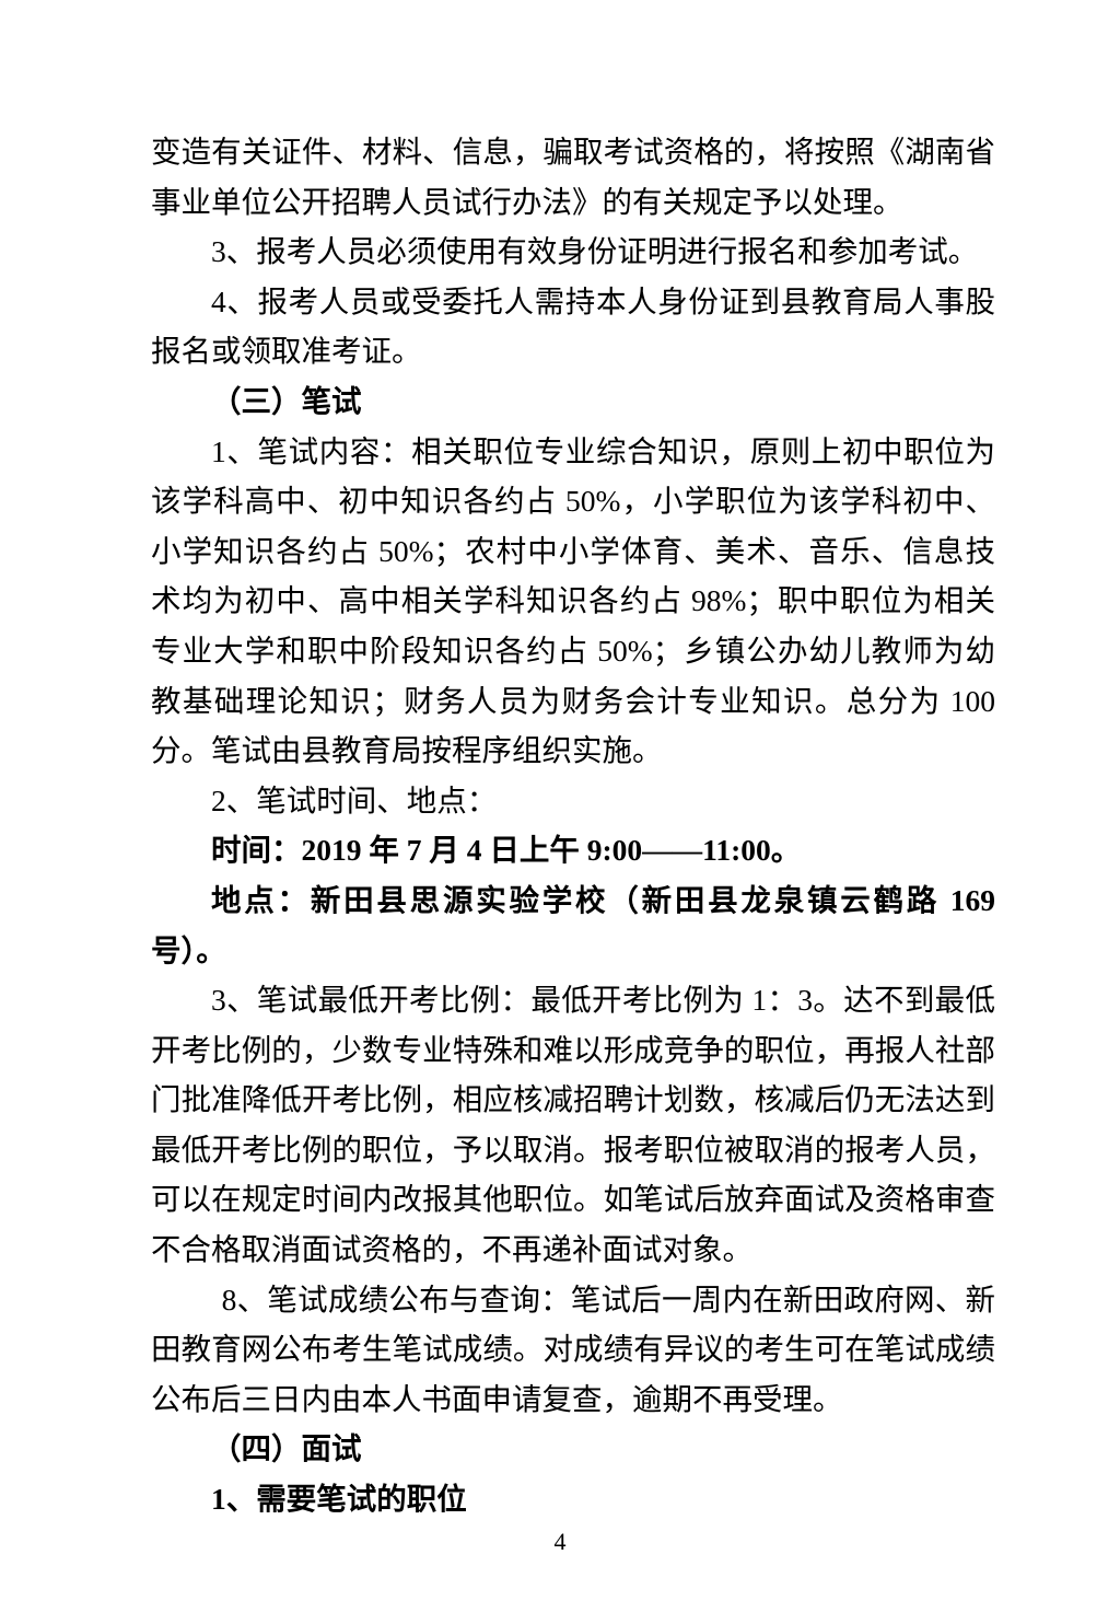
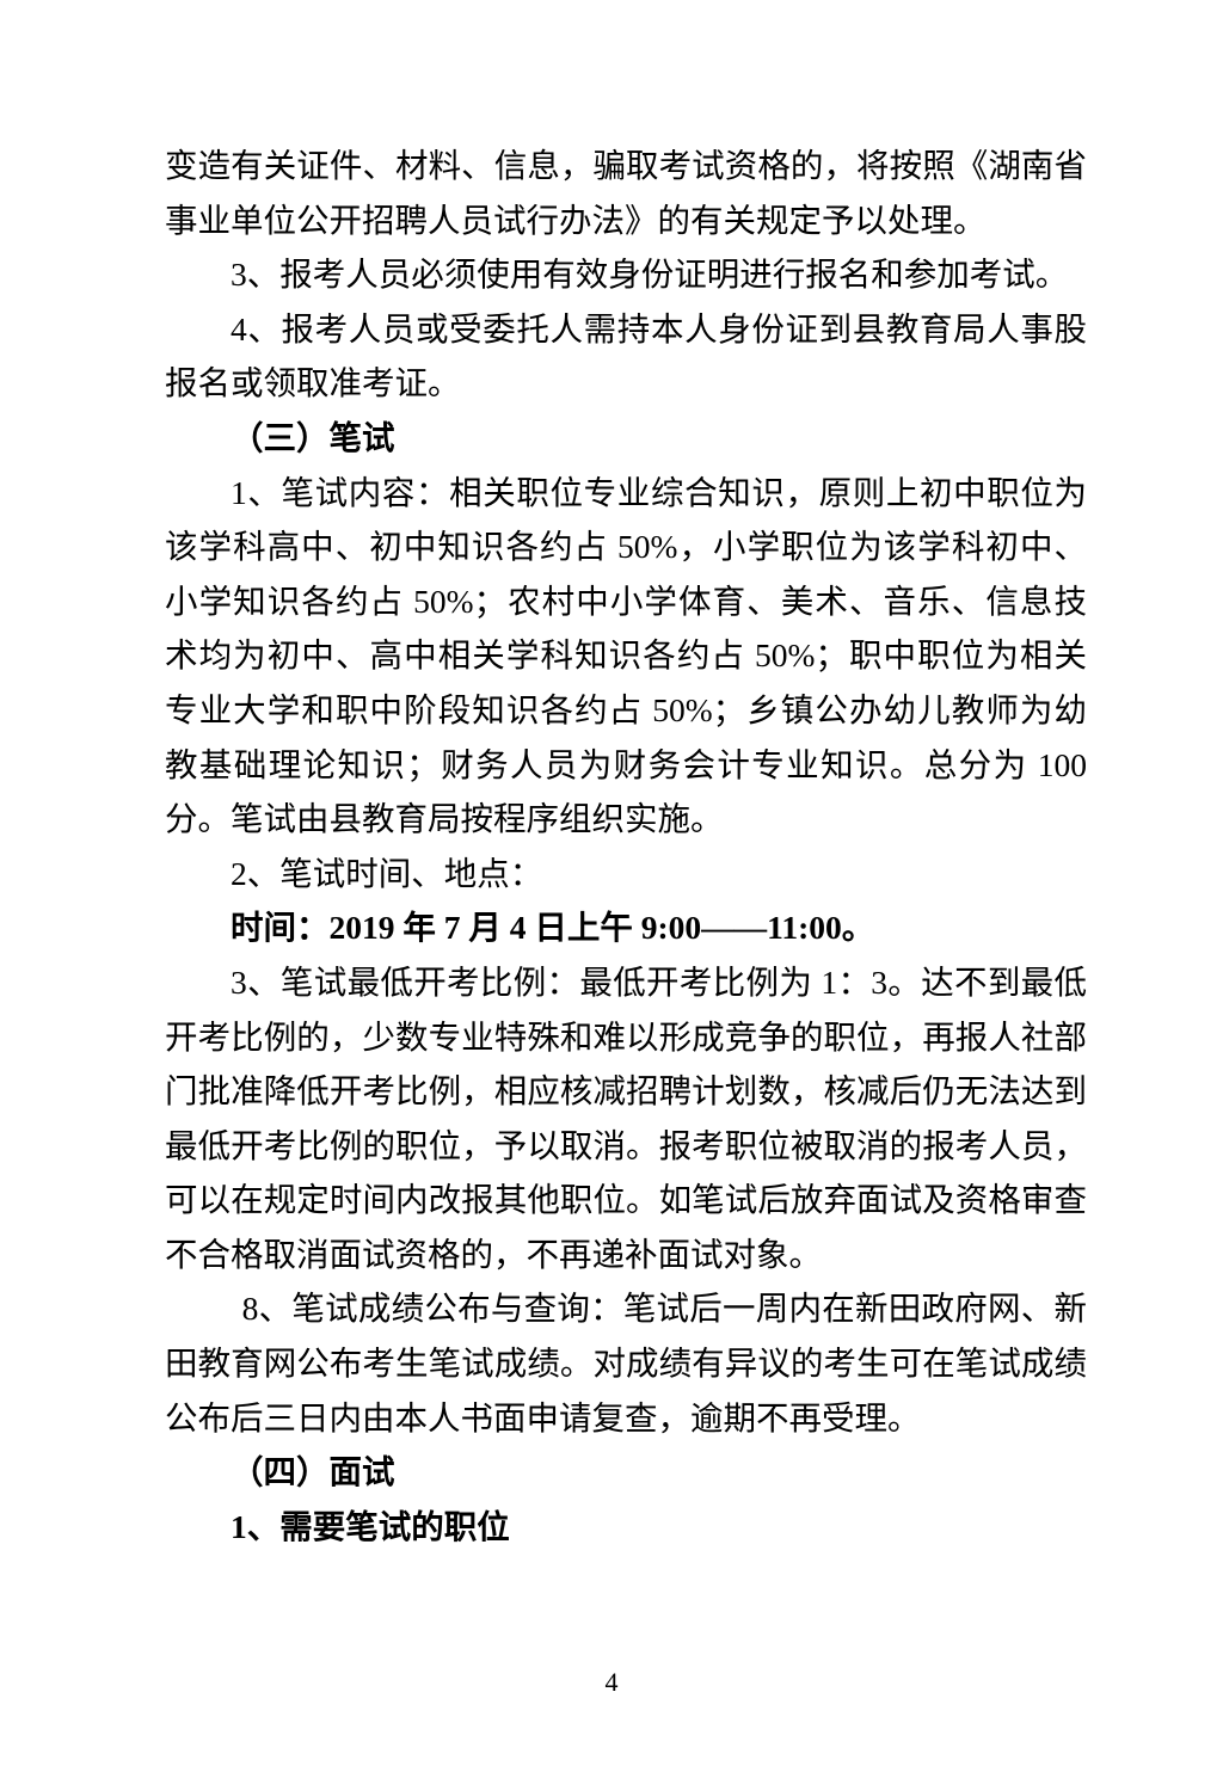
  变造有关证件、材料、信息，骗取考试资格的，将按照《湖南省事业单位公开招聘人员试行办法》的有关规定予以处理。
  3、报考人员必须使用有效身份证明进行报名和参加考试。
  4、报考人员或受委托人需持本人身份证到县教育局人事股报名或领取准考证。
  （三）笔试
- 1、笔试内容：相关职位专业综合知识，原则上初中职位为该学科高中、初中知识各约占 50%，小学职位为该学科初中、小学知识各约占 50%；农村中小学体育、美术、音乐、信息技术均为初中、高中相关学科知识各约占 98%；职中职位为相关专业大学和职中阶段知识各约占 50%；乡镇公办幼儿教师为幼教基础理论知识；财务人员为财务会计专业知识。总分为 100 分。笔试由县教育局按程序组织实施。
+ 1、笔试内容：相关职位专业综合知识，原则上初中职位为该学科高中、初中知识各约占 50%，小学职位为该学科初中、小学知识各约占 50%；农村中小学体育、美术、音乐、信息技术均为初中、高中相关学科知识各约占 50%；职中职位为相关专业大学和职中阶段知识各约占 50%；乡镇公办幼儿教师为幼教基础理论知识；财务人员为财务会计专业知识。总分为 100 分。笔试由县教育局按程序组织实施。
  2、笔试时间、地点：
  时间：2019 年 7 月 4 日上午 9:00——11:00。
- 地点：新田县思源实验学校（新田县龙泉镇云鹤路 169 号）。
  3、笔试最低开考比例：最低开考比例为 1：3。达不到最低开考比例的，少数专业特殊和难以形成竞争的职位，再报人社部门批准降低开考比例，相应核减招聘计划数，核减后仍无法达到最低开考比例的职位，予以取消。报考职位被取消的报考人员，可以在规定时间内改报其他职位。如笔试后放弃面试及资格审查不合格取消面试资格的，不再递补面试对象。
  8、笔试成绩公布与查询：笔试后一周内在新田政府网、新田教育网公布考生笔试成绩。对成绩有异议的考生可在笔试成绩公布后三日内由本人书面申请复查，逾期不再受理。
  （四）面试
  1、需要笔试的职位
  4
